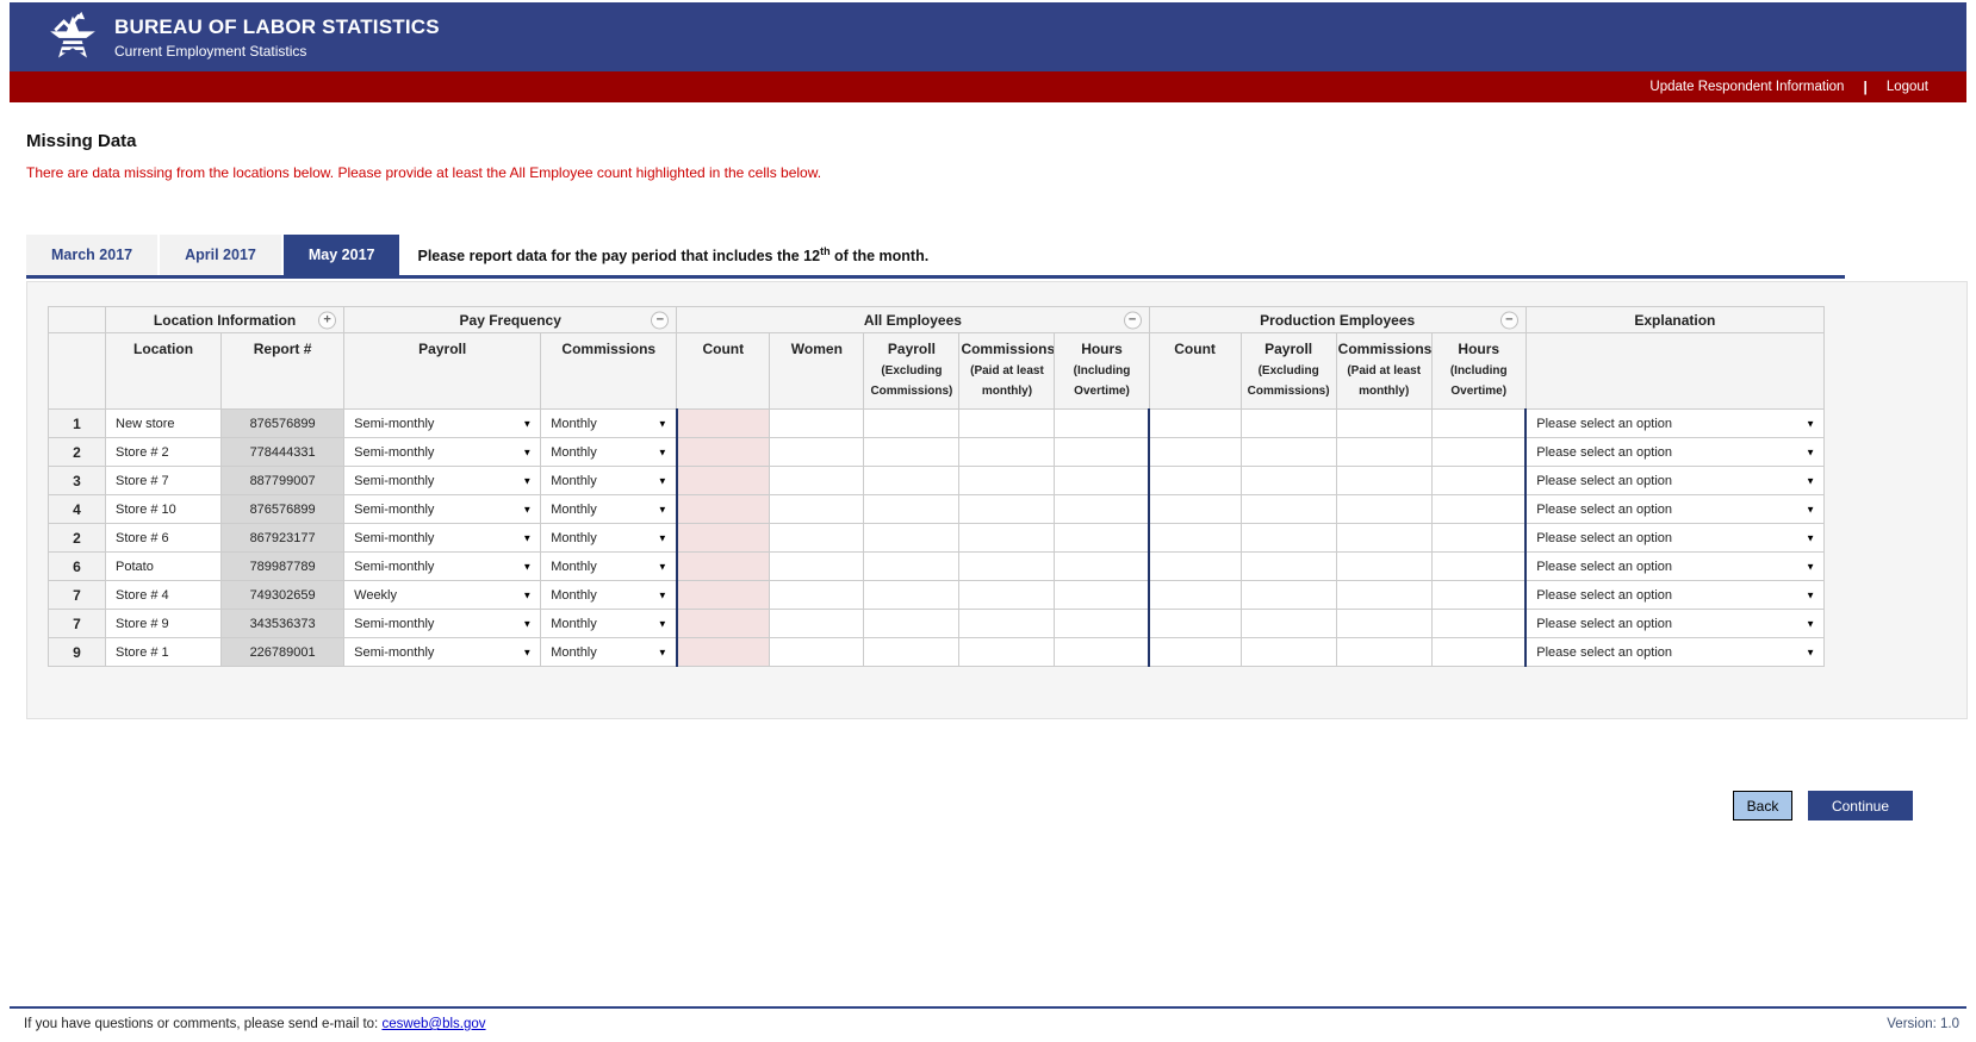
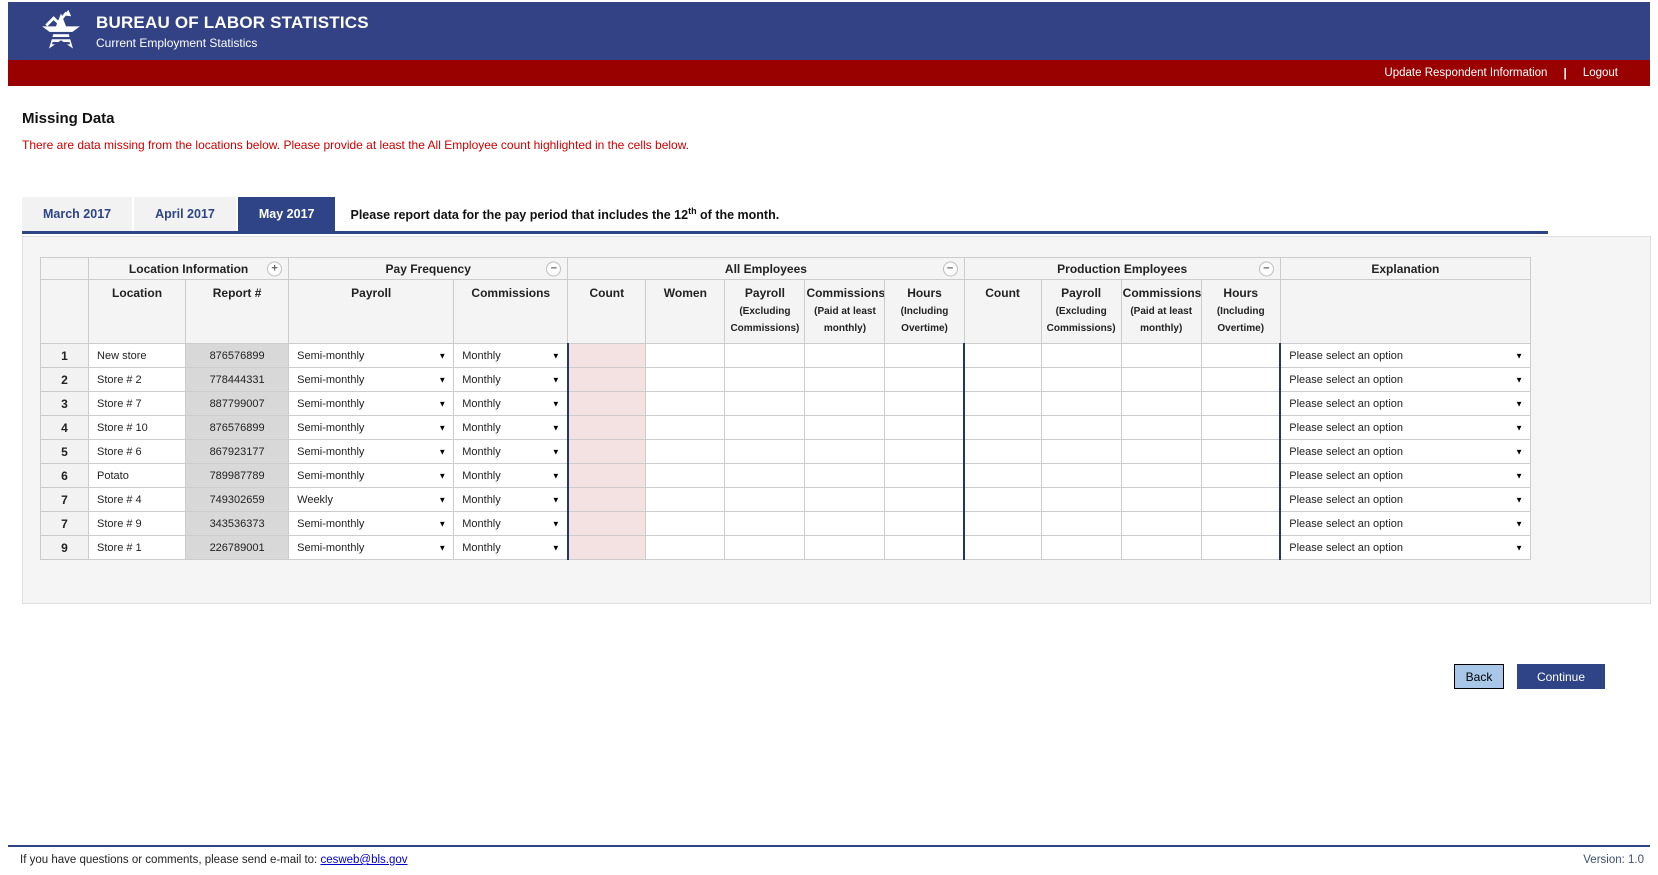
  BUREAU OF LABOR STATISTICS
  Current Employment Statistics
  Update Respondent Information
  |
  Logout
  Missing Data
  There are data missing from the locations below. Please provide at least the All Employee count highlighted in the cells below.
  March 2017
  April 2017
  May 2017
  Please report data for the pay period that includes the 12th of the month.
  	Location Information +	Pay Frequency −	All Employees −	Production Employees −	Explanation
  	Location	Report #	Payroll	Commissions	Count	Women	Payroll(ExcludingCommissions)	Commissions(Paid at leastmonthly)	Hours(IncludingOvertime)	Count	Payroll(ExcludingCommissions)	Commissions(Paid at leastmonthly)	Hours(IncludingOvertime)
  1	New store	876576899	Semi-monthly ▼	Monthly ▼										Please select an option ▼
  2	Store # 2	778444331	Semi-monthly ▼	Monthly ▼										Please select an option ▼
  3	Store # 7	887799007	Semi-monthly ▼	Monthly ▼										Please select an option ▼
  4	Store # 10	876576899	Semi-monthly ▼	Monthly ▼										Please select an option ▼
- 2	Store # 6	867923177	Semi-monthly ▼	Monthly ▼										Please select an option ▼
+ 5	Store # 6	867923177	Semi-monthly ▼	Monthly ▼										Please select an option ▼
  6	Potato	789987789	Semi-monthly ▼	Monthly ▼										Please select an option ▼
  7	Store # 4	749302659	Weekly ▼	Monthly ▼										Please select an option ▼
  7	Store # 9	343536373	Semi-monthly ▼	Monthly ▼										Please select an option ▼
  9	Store # 1	226789001	Semi-monthly ▼	Monthly ▼										Please select an option ▼
  Back
  Continue
  If you have questions or comments, please send e-mail to: cesweb@bls.gov
  Version: 1.0
